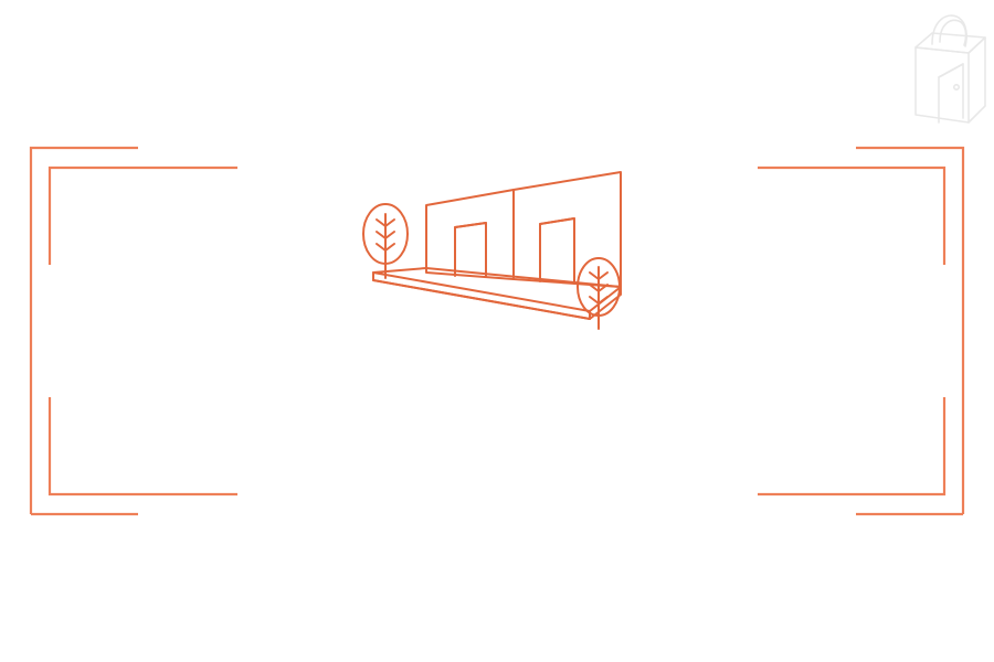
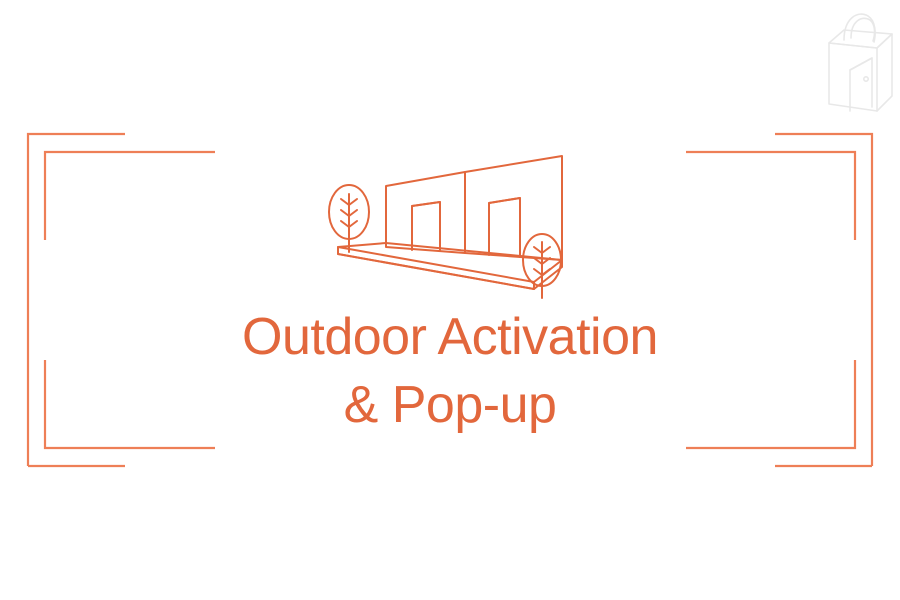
+ Outdoor Activation
+ & Pop-up
